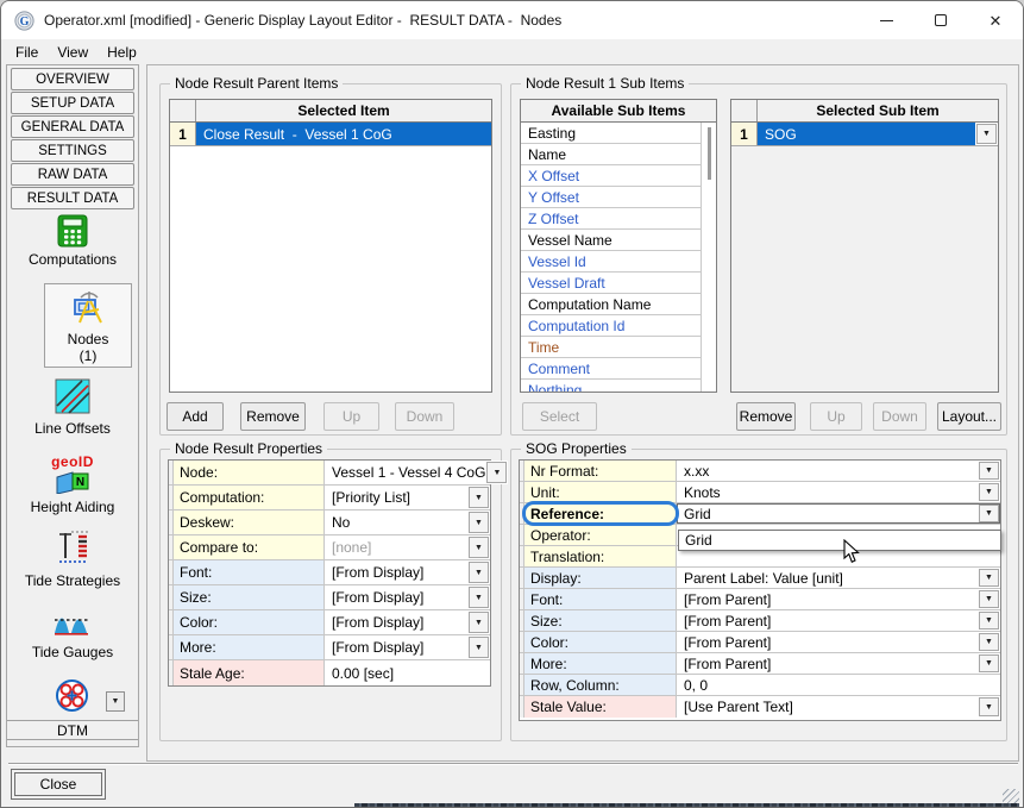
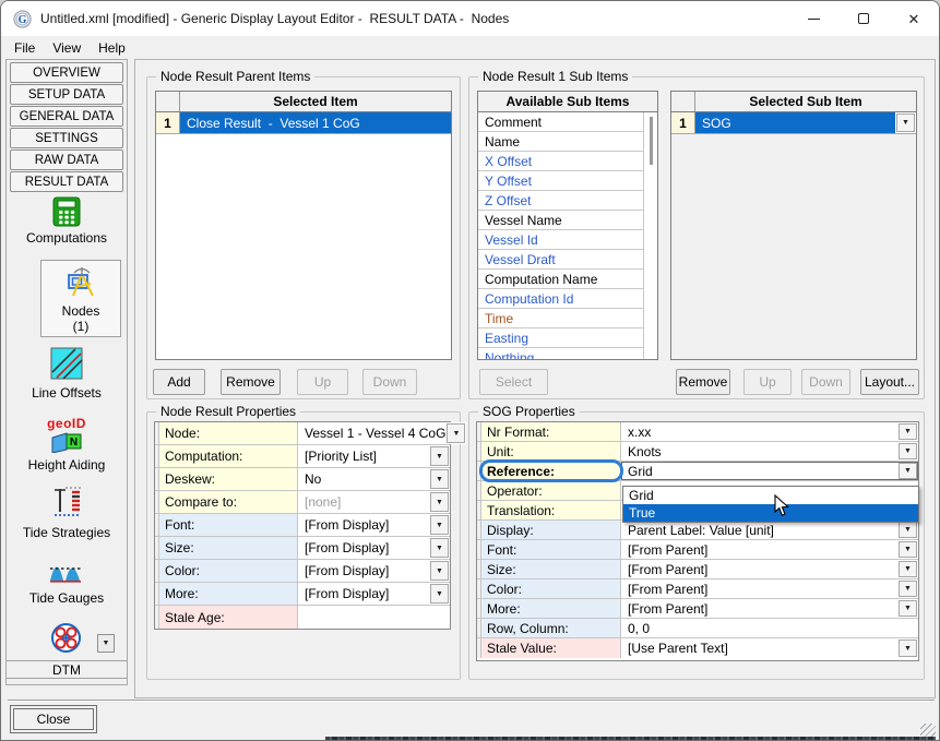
  G
- Operator.xml [modified] - Generic Display Layout Editor - RESULT DATA - Nodes
+ Untitled.xml [modified] - Generic Display Layout Editor - RESULT DATA - Nodes
  ✕
  File
  View
  Help
  OVERVIEW
  SETUP DATA
  GENERAL DATA
  SETTINGS
  RAW DATA
  RESULT DATA
  Computations
  Nodes
  (1)
  Line Offsets
  geoID
  N
  Height Aiding
  Tide Strategies
  Tide Gauges
  DTM
  Node Result Parent Items
  Selected Item
  1
  Close Result - Vessel 1 CoG
  Add
  Remove
  Up
  Down
  Node Result 1 Sub Items
  Available Sub Items
- Easting
+ Comment
  Name
  X Offset
  Y Offset
  Z Offset
  Vessel Name
  Vessel Id
  Vessel Draft
  Computation Name
  Computation Id
  Time
- Comment
+ Easting
  Northing
  Selected Sub Item
  1
  SOG
  Select
  Remove
  Up
  Down
  Layout...
  Node Result Properties
  Node:
  Vessel 1 - Vessel 4 CoG
  Computation:
  [Priority List]
  Deskew:
  No
  Compare to:
  [none]
  Font:
  [From Display]
  Size:
  [From Display]
  Color:
  [From Display]
  More:
  [From Display]
  Stale Age:
- 0.00 [sec]
  SOG Properties
  Nr Format:
  x.xx
  Unit:
  Knots
  Reference:
  Grid
  Operator:
  Translation:
  Display:
  Parent Label: Value [unit]
  Font:
  [From Parent]
  Size:
  [From Parent]
  Color:
  [From Parent]
  More:
  [From Parent]
  Row, Column:
  0, 0
  Stale Value:
  [Use Parent Text]
  Grid
+ True
  Close
